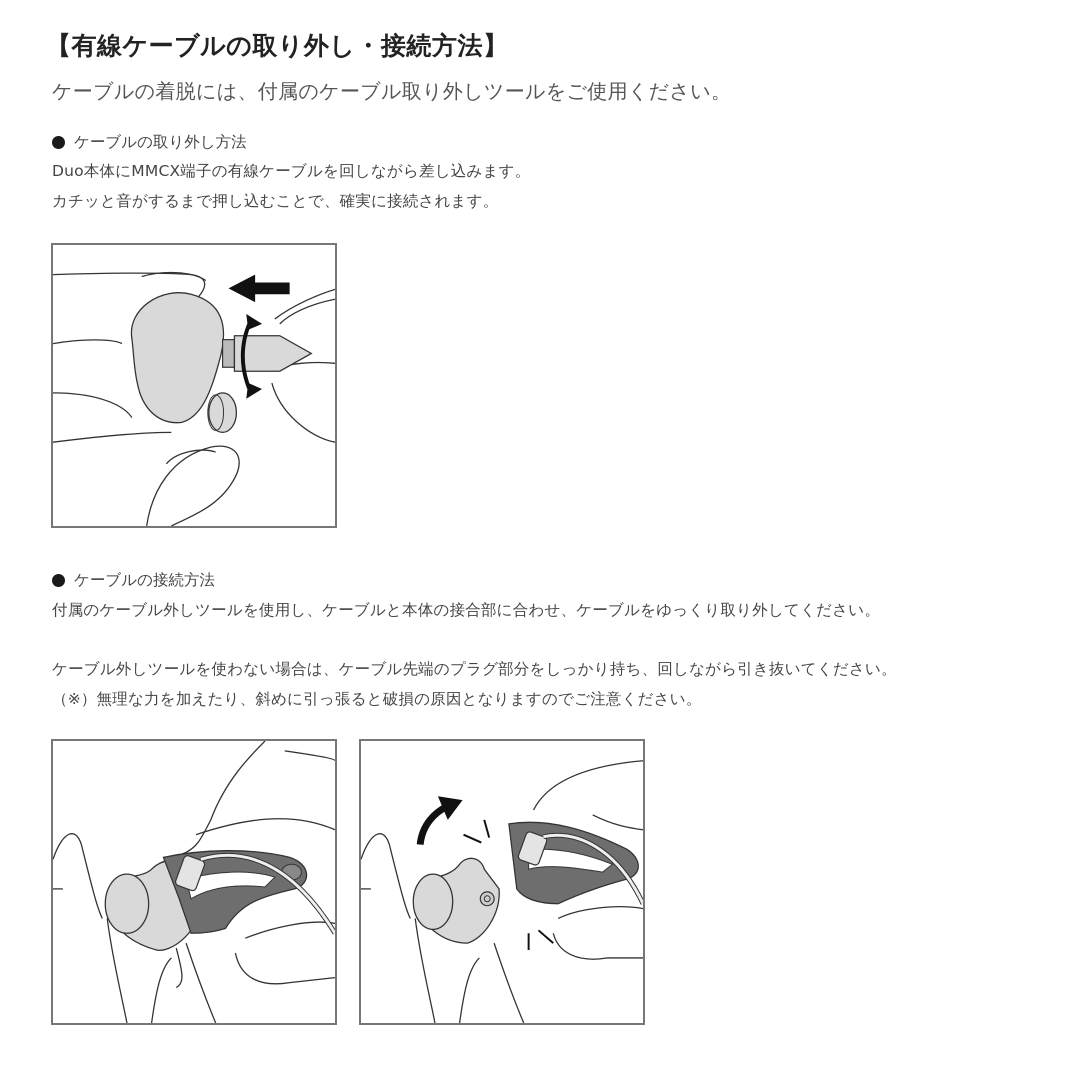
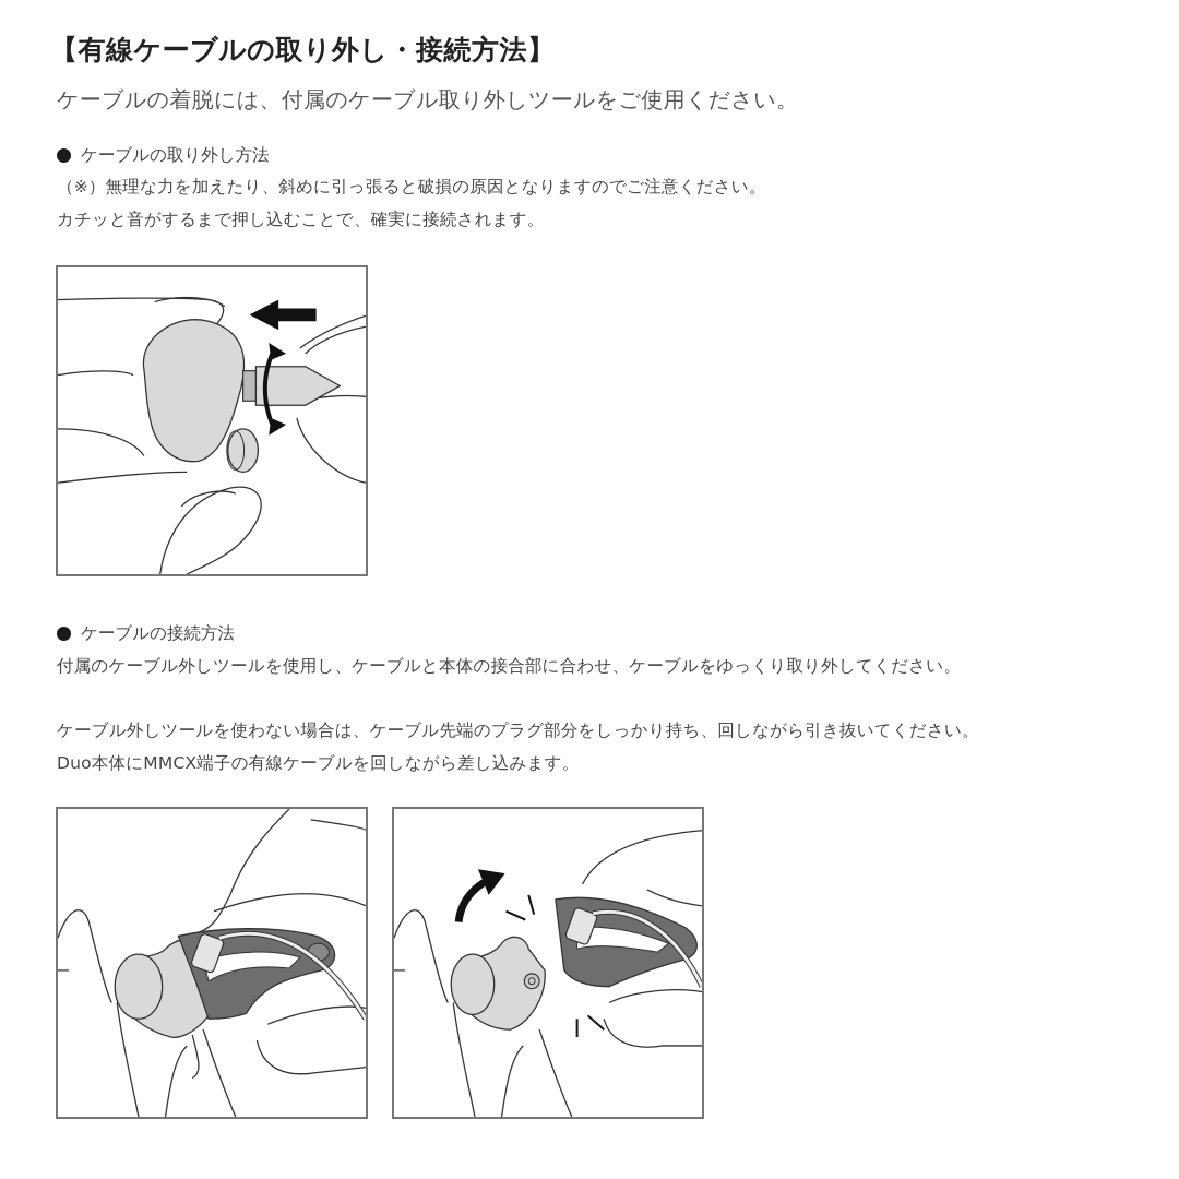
  【有線ケーブルの取り外し・接続方法】
  ケーブルの着脱には、付属のケーブル取り外しツールをご使用ください。
  ケーブルの取り外し方法
- Duo本体にMMCX端子の有線ケーブルを回しながら差し込みます。
+ （※）無理な力を加えたり、斜めに引っ張ると破損の原因となりますのでご注意ください。
  カチッと音がするまで押し込むことで、確実に接続されます。
  ケーブルの接続方法
  付属のケーブル外しツールを使用し、ケーブルと本体の接合部に合わせ、ケーブルをゆっくり取り外してください。
  ケーブル外しツールを使わない場合は、ケーブル先端のプラグ部分をしっかり持ち、回しながら引き抜いてください。
- （※）無理な力を加えたり、斜めに引っ張ると破損の原因となりますのでご注意ください。
+ Duo本体にMMCX端子の有線ケーブルを回しながら差し込みます。
